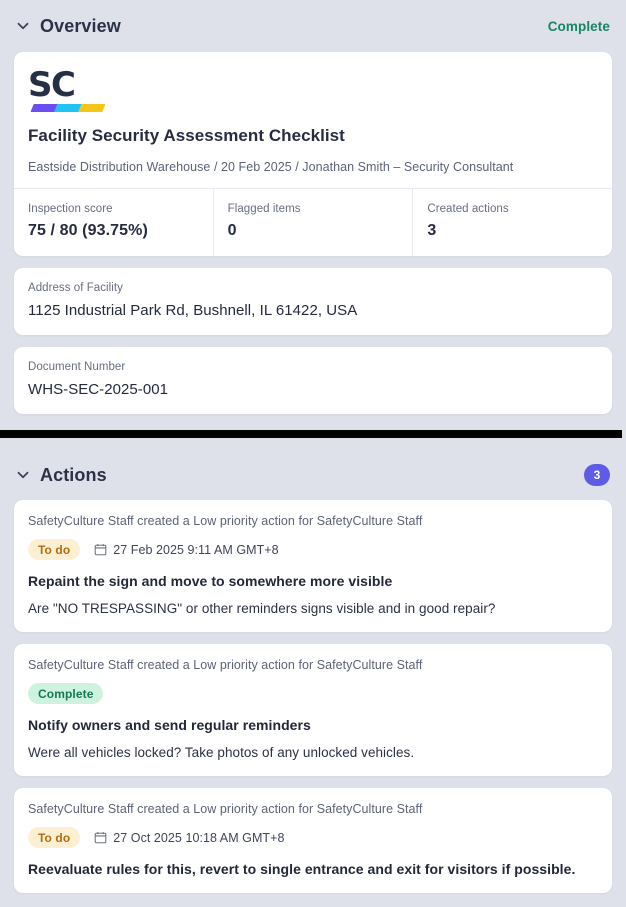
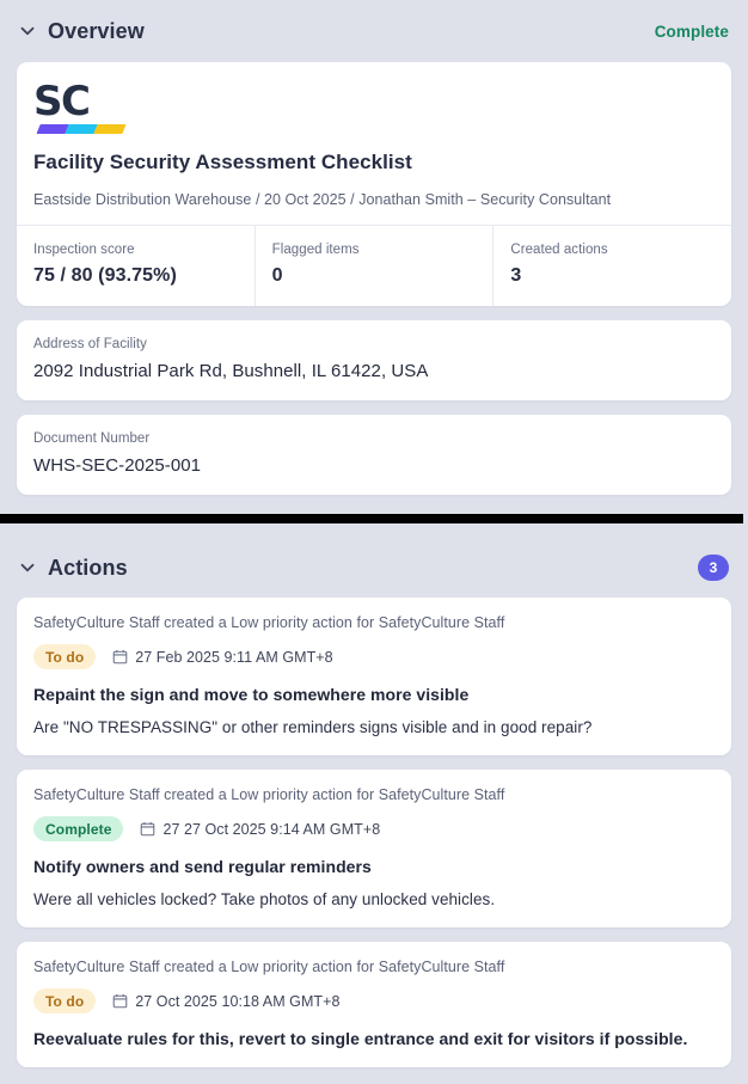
  Overview
  Complete
  SC
  Facility Security Assessment Checklist
- Eastside Distribution Warehouse / 20 Feb 2025 / Jonathan Smith – Security Consultant
+ Eastside Distribution Warehouse / 20 Oct 2025 / Jonathan Smith – Security Consultant
  Inspection score
  75 / 80 (93.75%)
  Flagged items
  0
  Created actions
  3
  Address of Facility
- 1125 Industrial Park Rd, Bushnell, IL 61422, USA
+ 2092 Industrial Park Rd, Bushnell, IL 61422, USA
  Document Number
  WHS-SEC-2025-001
  Actions
  3
  SafetyCulture Staff created a Low priority action for SafetyCulture Staff
  To do
  27 Feb 2025 9:11 AM GMT+8
  Repaint the sign and move to somewhere more visible
  Are "NO TRESPASSING" or other reminders signs visible and in good repair?
  SafetyCulture Staff created a Low priority action for SafetyCulture Staff
  Complete
+ 27 27 Oct 2025 9:14 AM GMT+8
  Notify owners and send regular reminders
  Were all vehicles locked? Take photos of any unlocked vehicles.
  SafetyCulture Staff created a Low priority action for SafetyCulture Staff
  To do
  27 Oct 2025 10:18 AM GMT+8
  Reevaluate rules for this, revert to single entrance and exit for visitors if possible.
